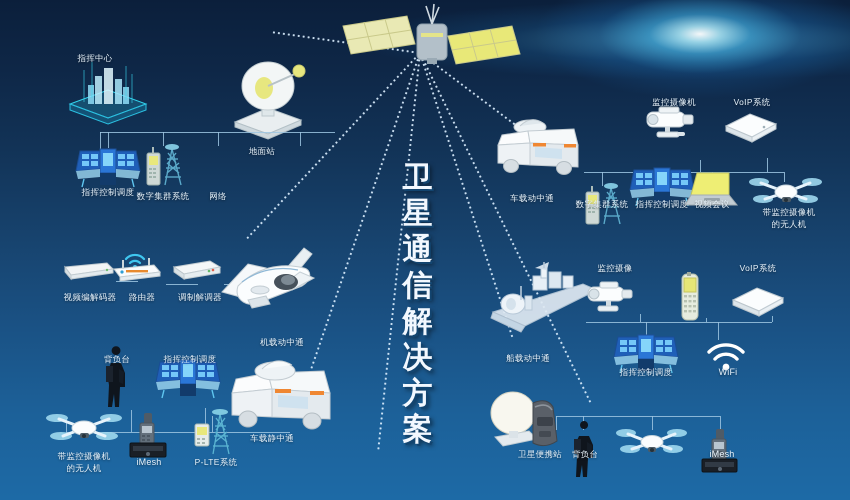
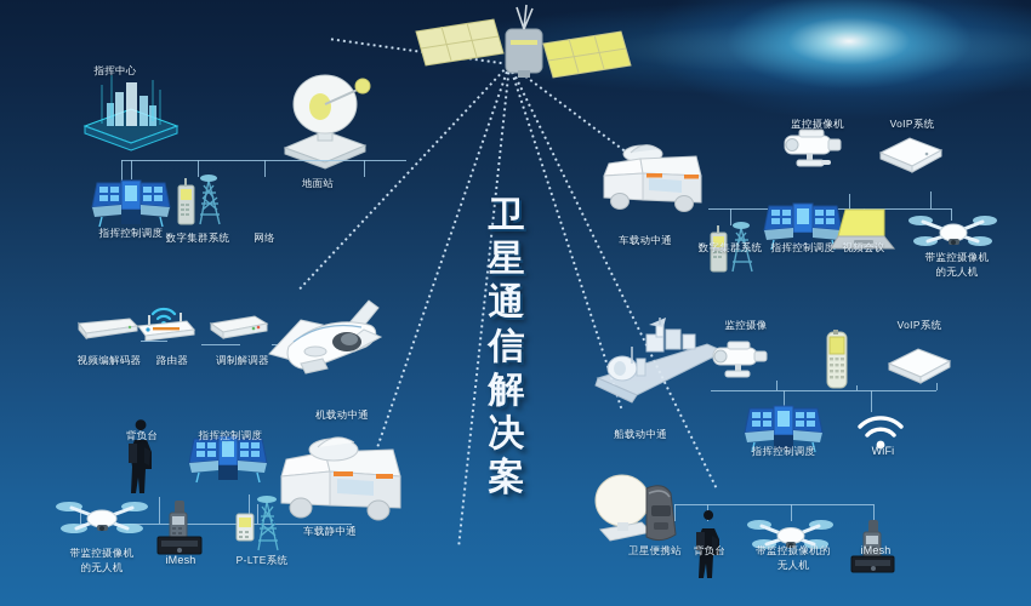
  指挥中心
  地面站
  指挥控制调度
  数字集群系统
  网络
  视频编解码器
  路由器
  调制解调器
  机载动中通
  背负台
  指挥控制调度
  车载静中通
  带监控摄像机
  的无人机
  iMesh
  P-LTE系统
  车载动中通
  监控摄像机
  VoIP系统
  数字集群系统
  指挥控制调度
  视频会议
  带监控摄像机
  的无人机
  船载动中通
  监控摄像
  VoIP系统
  指挥控制调度
  WiFi
  卫星便携站
  背负台
+ 带监控摄像机的
+ 无人机
  iMesh
  卫
  星
  通
  信
  解
  决
- 方
  案
